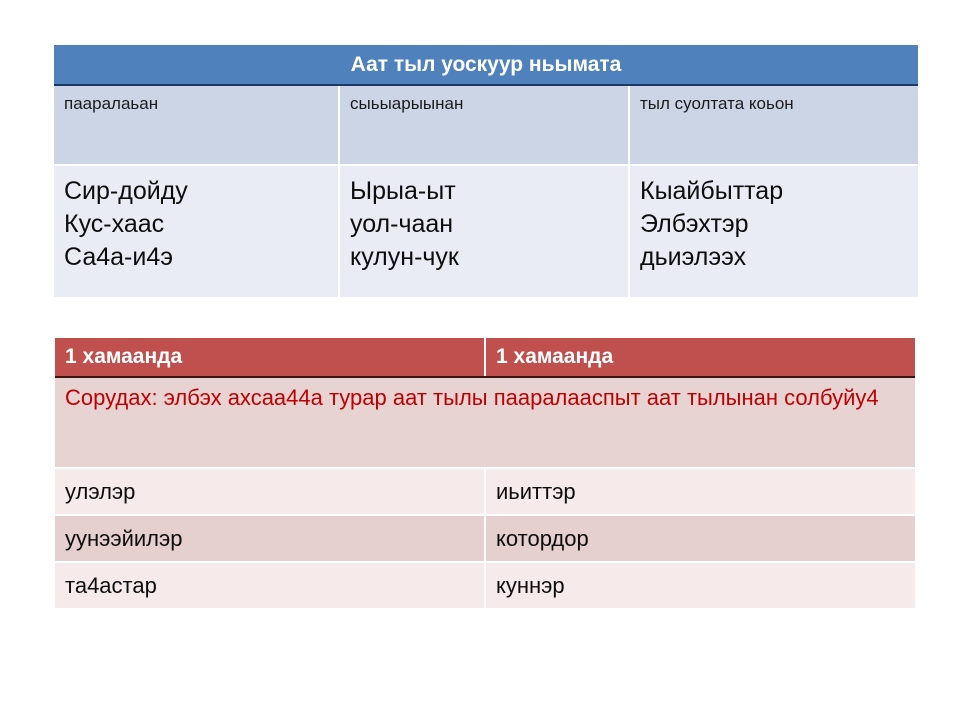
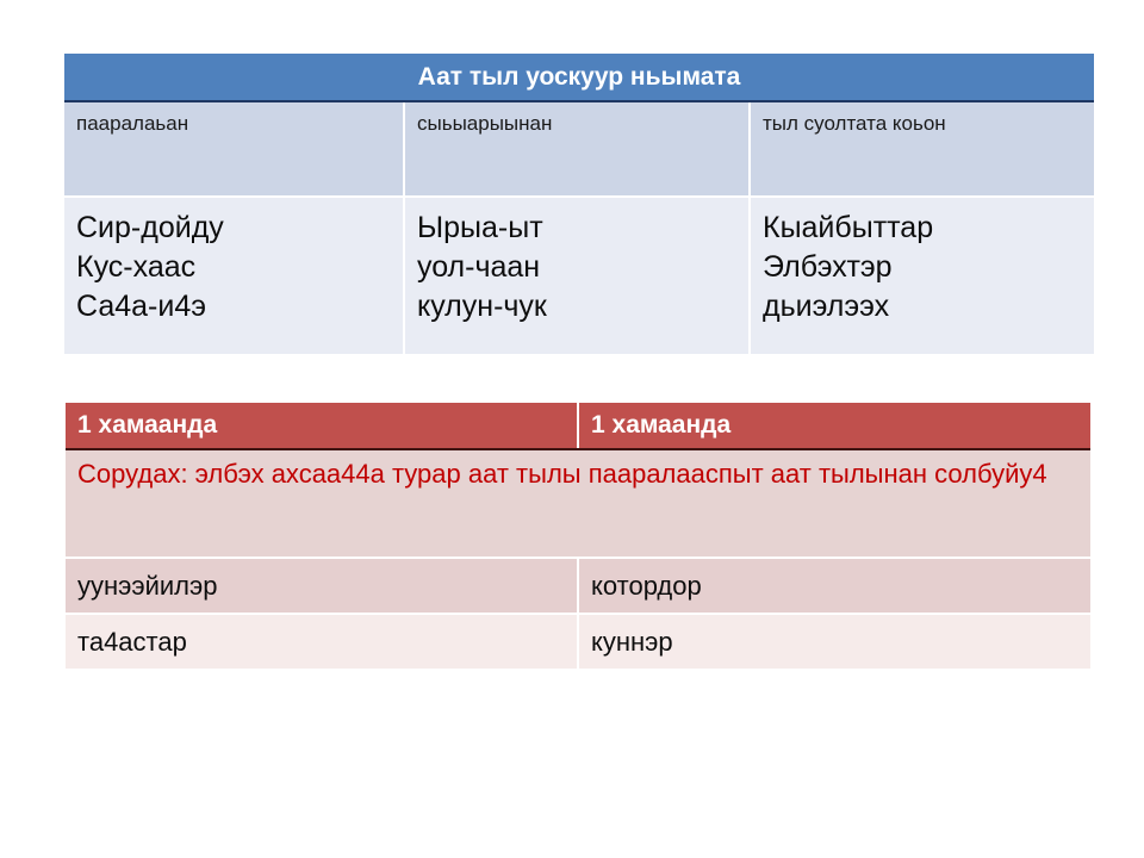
  Аат тыл уоскуур ньымата
  пааралаьан	сыьыарыынан	тыл суолтата коьон
  Сир-дойду Кус-хаас Са4а-и4э	Ырыа-ыт уол-чаан кулун-чук	Кыайбыттар Элбэхтэр дьиэлээх
  1 хамаанда	1 хамаанда
  Сорудах: элбэх ахсаа44а турар аат тылы пааралааспыт аат тылынан солбуйу4
- улэлэр	иьиттэр
  уунээйилэр	котордор
  та4астар	куннэр
